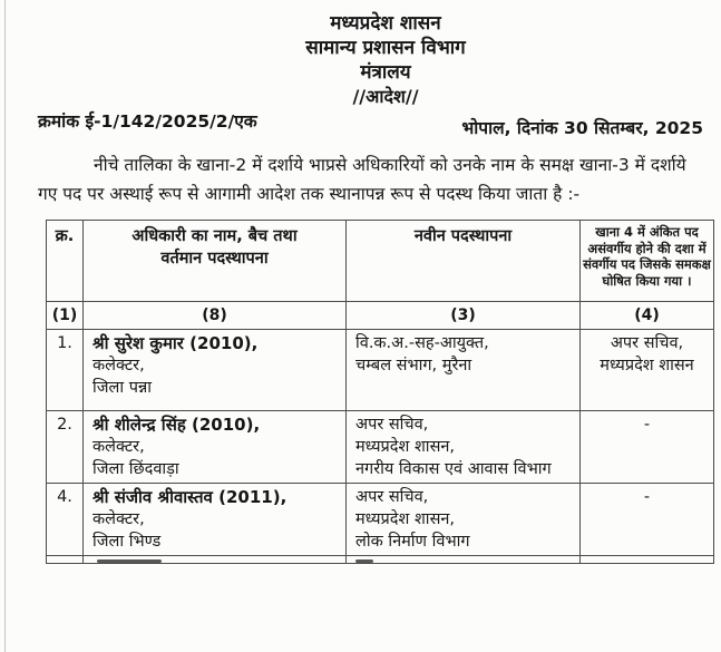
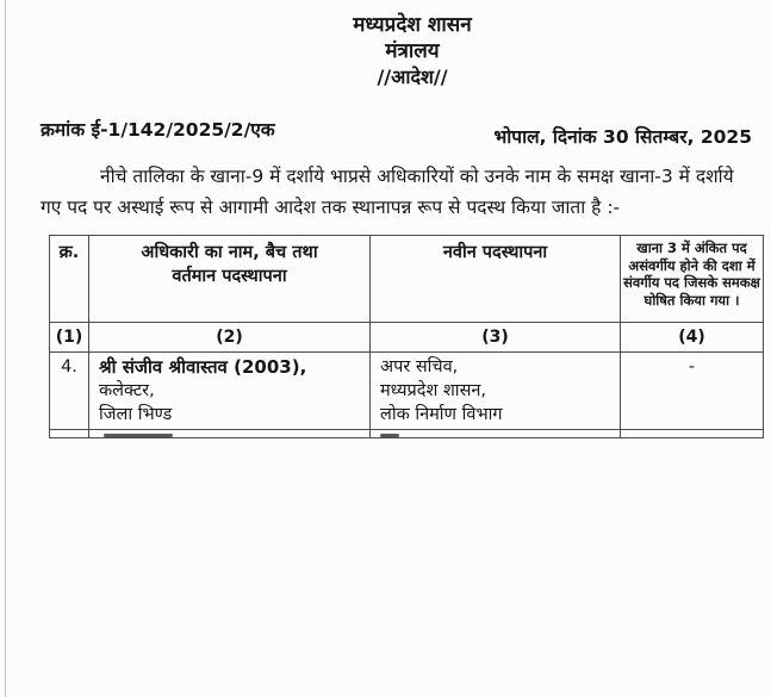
  मध्यप्रदेश शासन
- सामान्य प्रशासन विभाग
  मंत्रालय
  //आदेश//
  क्रमांक ई-1/142/2025/2/एक
  भोपाल, दिनांक 30 सितम्बर, 2025
- नीचे तालिका के खाना-2 में दर्शाये भाप्रसे अधिकारियों को उनके नाम के समक्ष खाना-3 में दर्शाये
+ नीचे तालिका के खाना-9 में दर्शाये भाप्रसे अधिकारियों को उनके नाम के समक्ष खाना-3 में दर्शाये
  गए पद पर अस्थाई रूप से आगामी आदेश तक स्थानापन्न रूप से पदस्थ किया जाता है :-
- क्र.	अधिकारी का नाम, बैच तथा वर्तमान पदस्थापना	नवीन पदस्थापना	खाना 4 में अंकित पद असंवर्गीय होने की दशा में संवर्गीय पद जिसके समकक्ष घोषित किया गया ।
+ क्र.	अधिकारी का नाम, बैच तथा वर्तमान पदस्थापना	नवीन पदस्थापना	खाना 3 में अंकित पद असंवर्गीय होने की दशा में संवर्गीय पद जिसके समकक्ष घोषित किया गया ।
- (1)	(8)	(3)	(4)
+ (1)	(2)	(3)	(4)
- 1.	श्री सुरेश कुमार (2010), कलेक्टर, जिला पन्ना	वि.क.अ.-सह-आयुक्त, चम्बल संभाग, मुरैना	अपर सचिव, मध्यप्रदेश शासन
- 2.	श्री शीलेन्द्र सिंह (2010), कलेक्टर, जिला छिंदवाड़ा	अपर सचिव, मध्यप्रदेश शासन, नगरीय विकास एवं आवास विभाग	-
- 4.	श्री संजीव श्रीवास्तव (2011), कलेक्टर, जिला भिण्ड	अपर सचिव, मध्यप्रदेश शासन, लोक निर्माण विभाग	-
+ 4.	श्री संजीव श्रीवास्तव (2003), कलेक्टर, जिला भिण्ड	अपर सचिव, मध्यप्रदेश शासन, लोक निर्माण विभाग	-
